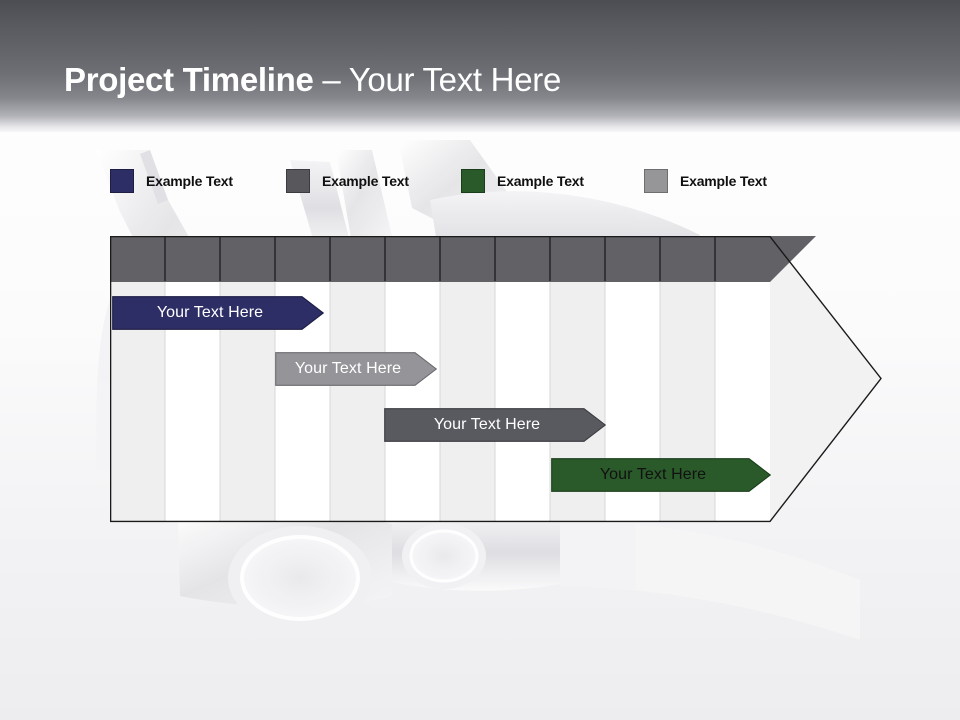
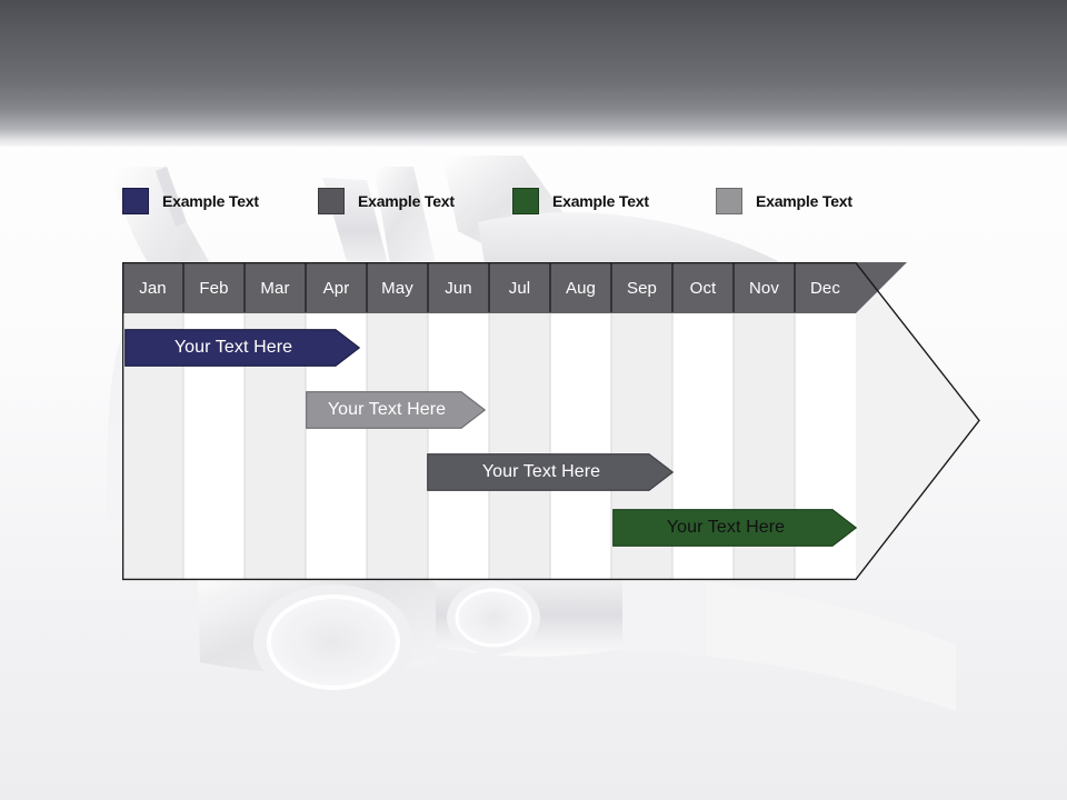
- Project Timeline – Your Text Here
  Example Text
  Example Text
  Example Text
  Example Text
+ Jan
+ Feb
+ Mar
+ Apr
+ May
+ Jun
+ Jul
+ Aug
+ Sep
+ Oct
+ Nov
+ Dec
  Your Text Here
  Your Text Here
  Your Text Here
  Your Text Here
